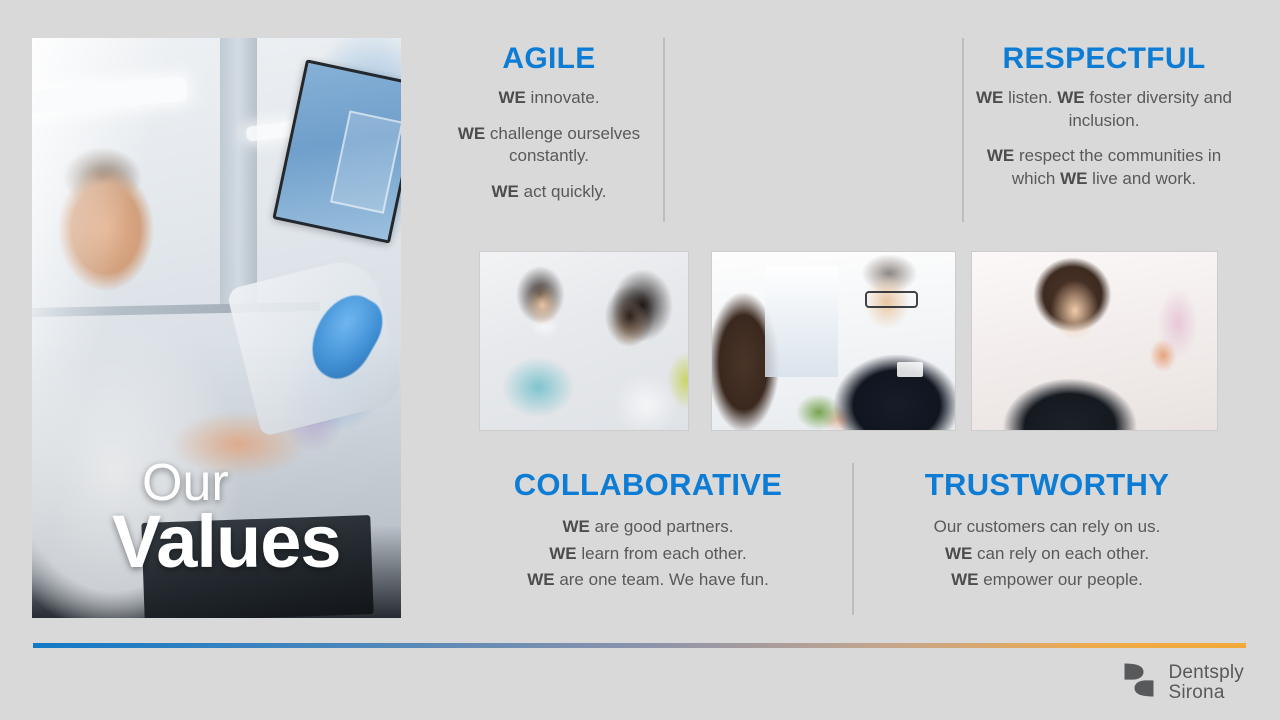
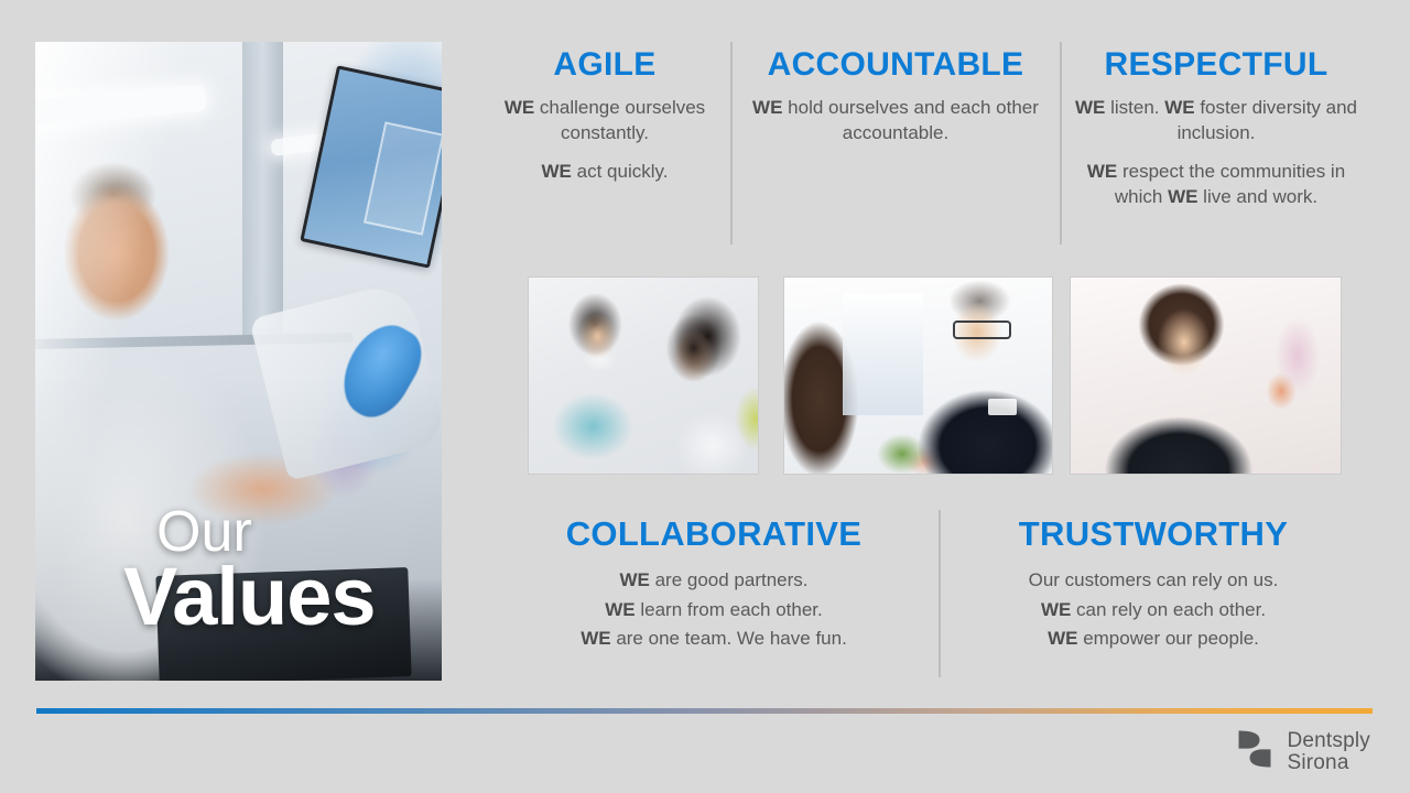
  Our
  Values
  AGILE
- WE innovate.
  WE challenge ourselves constantly.
  WE act quickly.
+ ACCOUNTABLE
+ WE hold ourselves and each other accountable.
  RESPECTFUL
  WE listen. WE foster diversity and inclusion.
  WE respect the communities in which WE live and work.
  COLLABORATIVE
  WE are good partners.
  WE learn from each other.
  WE are one team. We have fun.
  TRUSTWORTHY
  Our customers can rely on us.
  WE can rely on each other.
  WE empower our people.
  Dentsply
  Sirona
